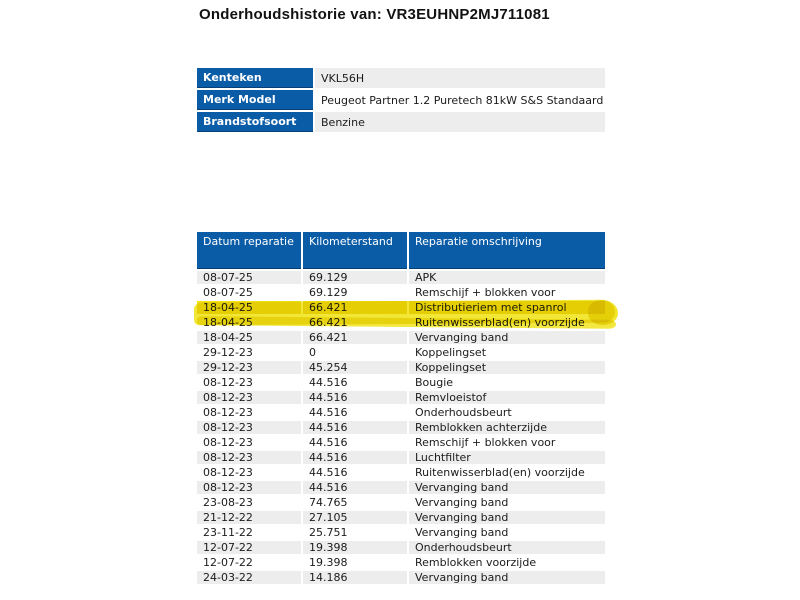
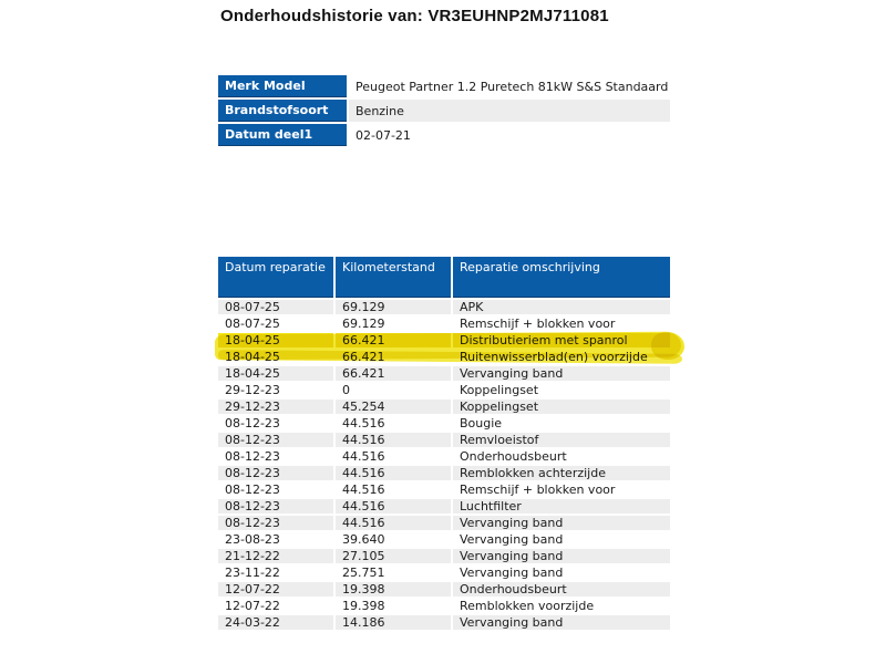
  Onderhoudshistorie van: VR3EUHNP2MJ711081
- Kenteken	VKL56H
  Merk Model	Peugeot Partner 1.2 Puretech 81kW S&S Standaard
  Brandstofsoort	Benzine
+ Datum deel1	02-07-21
  Datum reparatie	Kilometerstand	Reparatie omschrijving
  08-07-25	69.129	APK
  08-07-25	69.129	Remschijf + blokken voor
  18-04-25	66.421	Distributieriem met spanrol
  18-04-25	66.421	Ruitenwisserblad(en) voorzijde
  18-04-25	66.421	Vervanging band
  29-12-23	0	Koppelingset
  29-12-23	45.254	Koppelingset
  08-12-23	44.516	Bougie
  08-12-23	44.516	Remvloeistof
  08-12-23	44.516	Onderhoudsbeurt
  08-12-23	44.516	Remblokken achterzijde
  08-12-23	44.516	Remschijf + blokken voor
  08-12-23	44.516	Luchtfilter
- 08-12-23	44.516	Ruitenwisserblad(en) voorzijde
  08-12-23	44.516	Vervanging band
- 23-08-23	74.765	Vervanging band
+ 23-08-23	39.640	Vervanging band
  21-12-22	27.105	Vervanging band
  23-11-22	25.751	Vervanging band
  12-07-22	19.398	Onderhoudsbeurt
  12-07-22	19.398	Remblokken voorzijde
  24-03-22	14.186	Vervanging band
